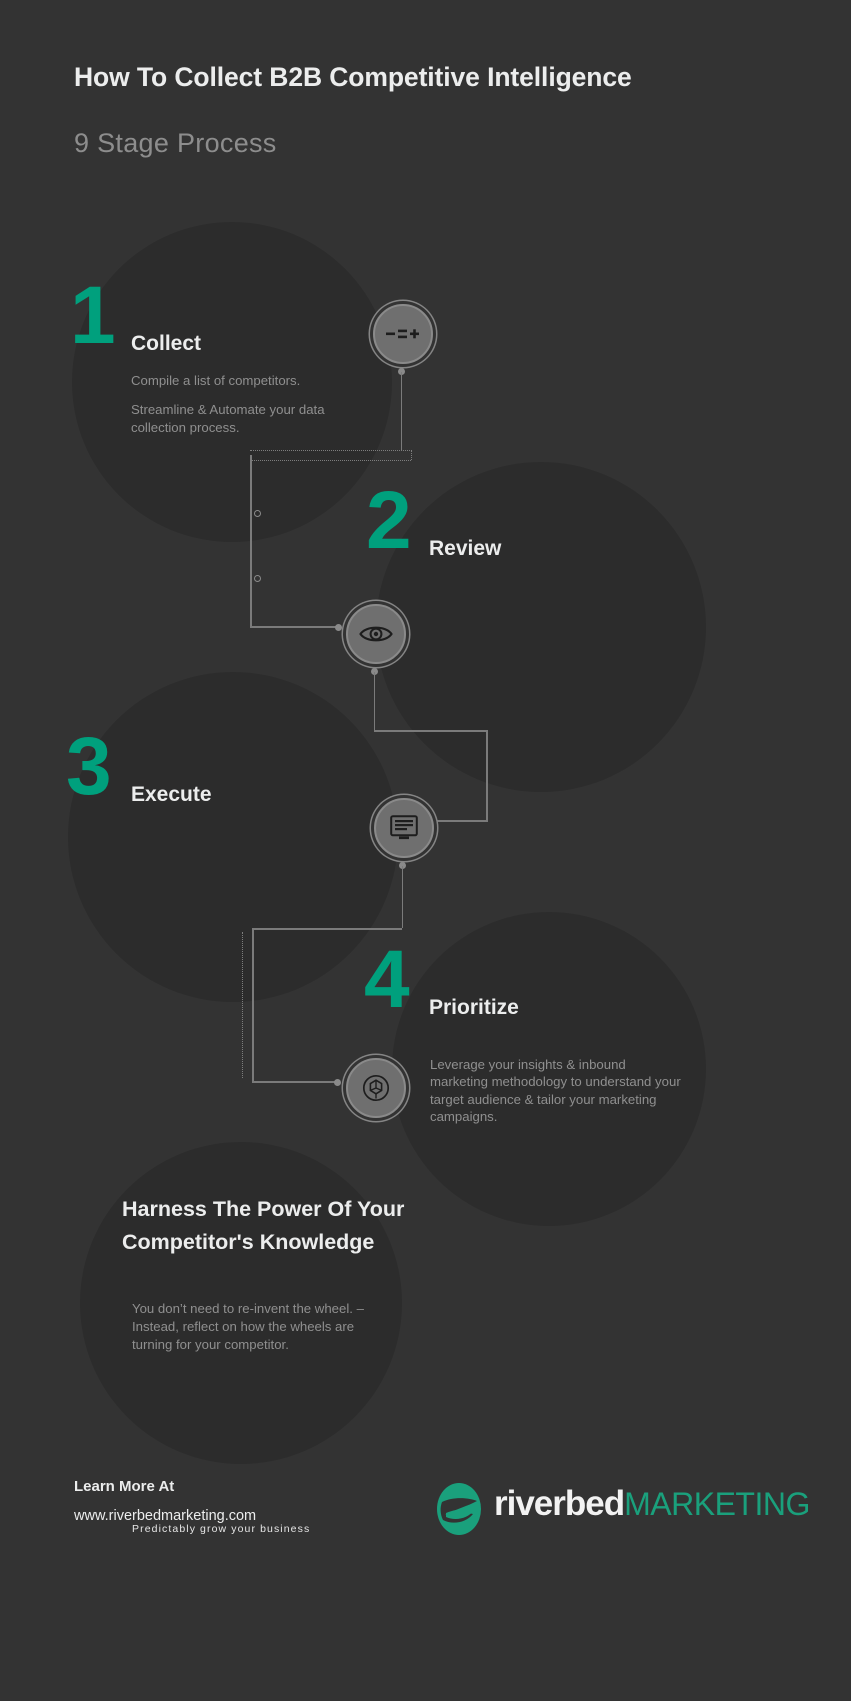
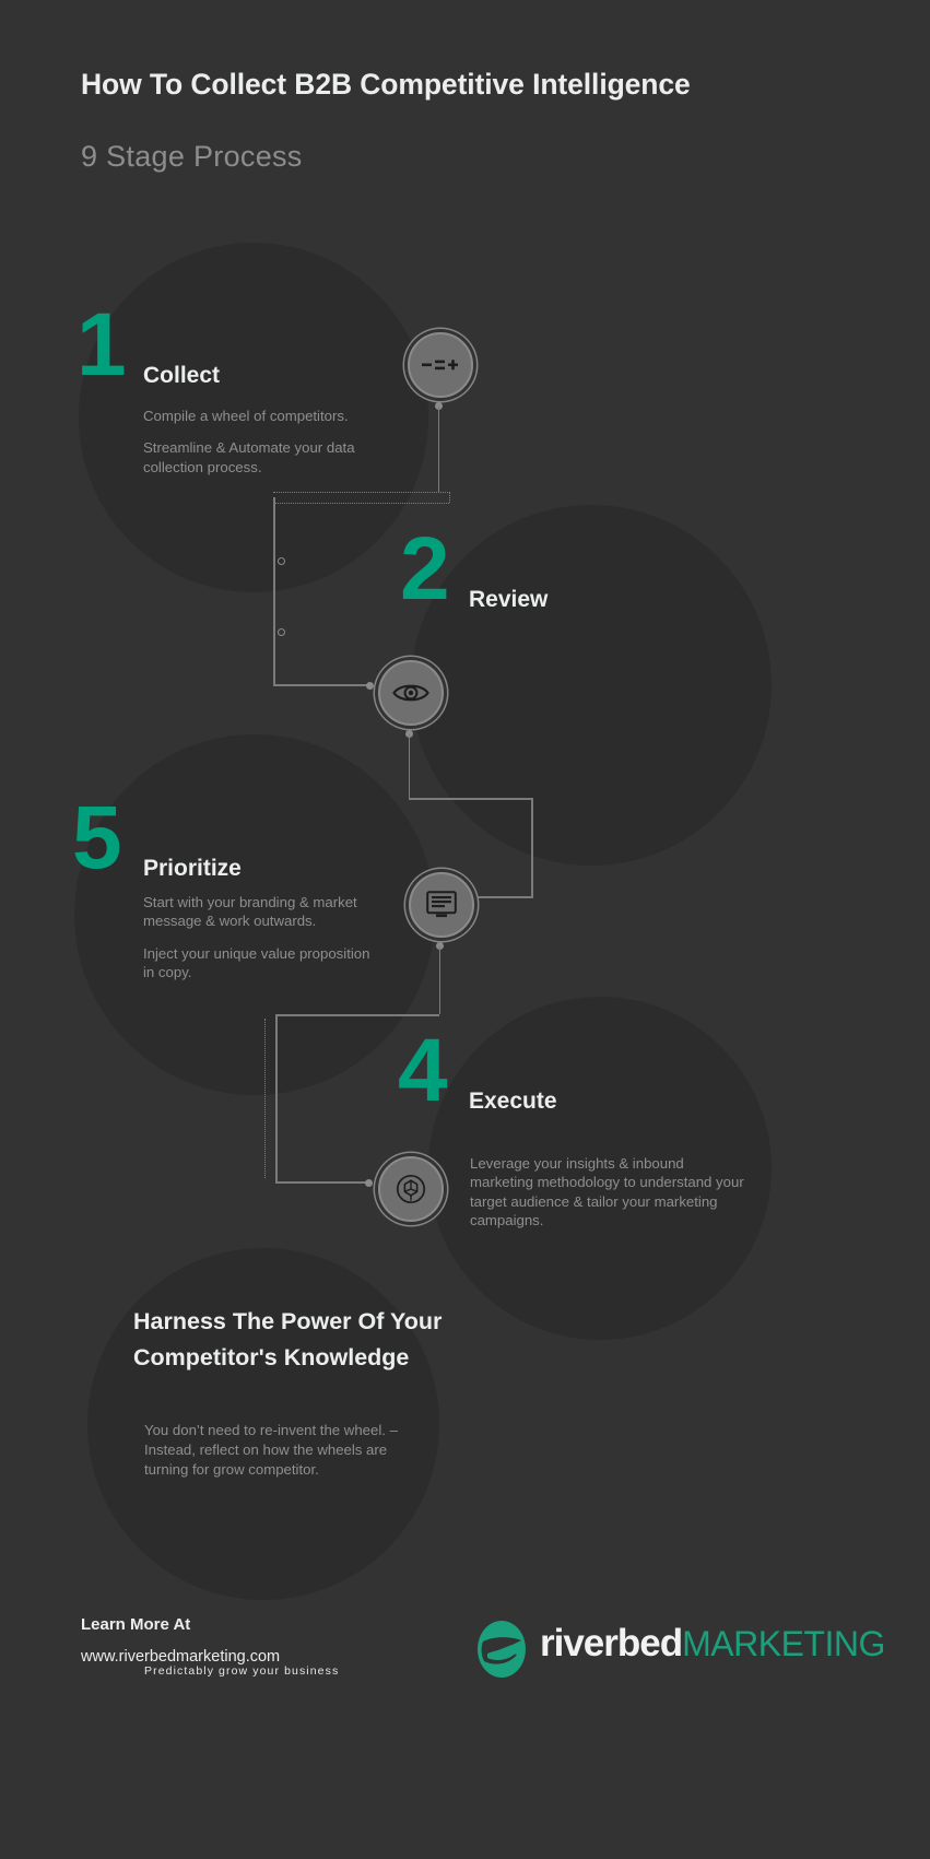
  How To Collect B2B Competitive Intelligence
  9 Stage Process
  1
  Collect
- Compile a list of competitors.
+ Compile a wheel of competitors.
  Streamline & Automate your data collection process.
  2
  Review
- 3
+ 5
- Execute
+ Prioritize
+ Start with your branding & market message & work outwards.
+ Inject your unique value proposition in copy.
  4
- Prioritize
+ Execute
  Leverage your insights & inbound marketing methodology to understand your target audience & tailor your marketing campaigns.
  Harness The Power Of Your Competitor's Knowledge
- You don’t need to re-invent the wheel. – Instead, reflect on how the wheels are turning for your competitor.
+ You don’t need to re-invent the wheel. – Instead, reflect on how the wheels are turning for grow competitor.
  Learn More At
  www.riverbedmarketing.com
  riverbedMARKETING
  Predictably grow your business
